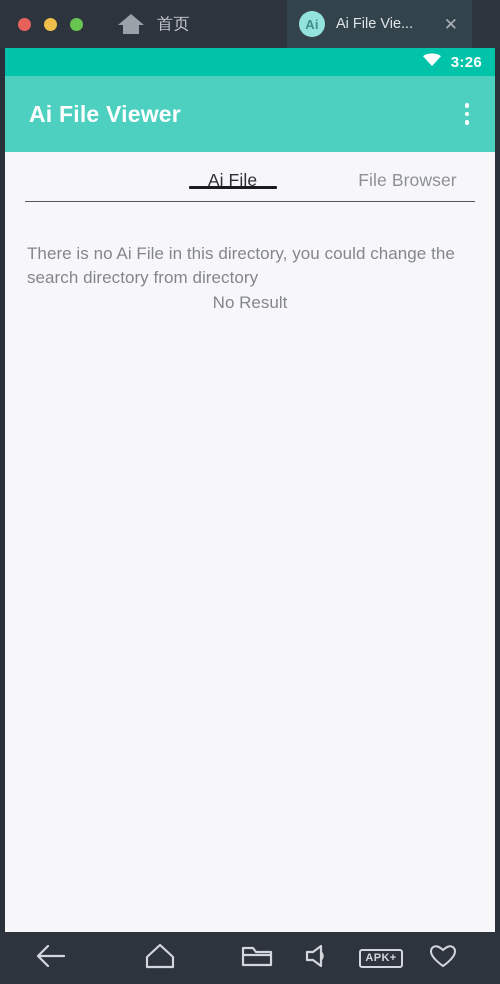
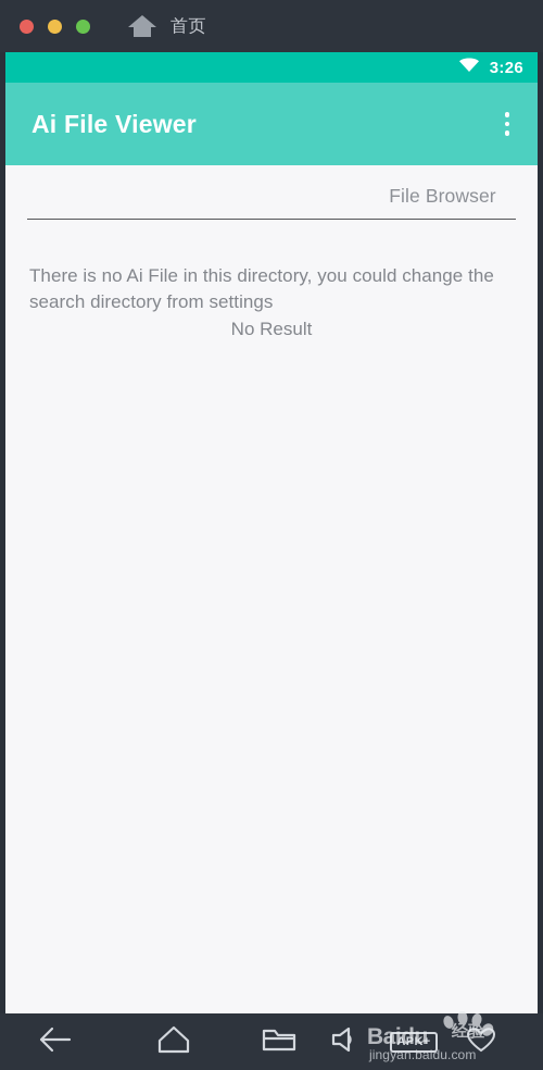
  首页
- Ai
- Ai File Vie...
- ✕
  3:26
  Ai File Viewer
- Ai File
  File Browser
- There is no Ai File in this directory, you could change the search directory from directory
+ There is no Ai File in this directory, you could change the search directory from settings
  No Result
  APK+
+ Baidu
+ 经验
+ jingyan.baidu.com
